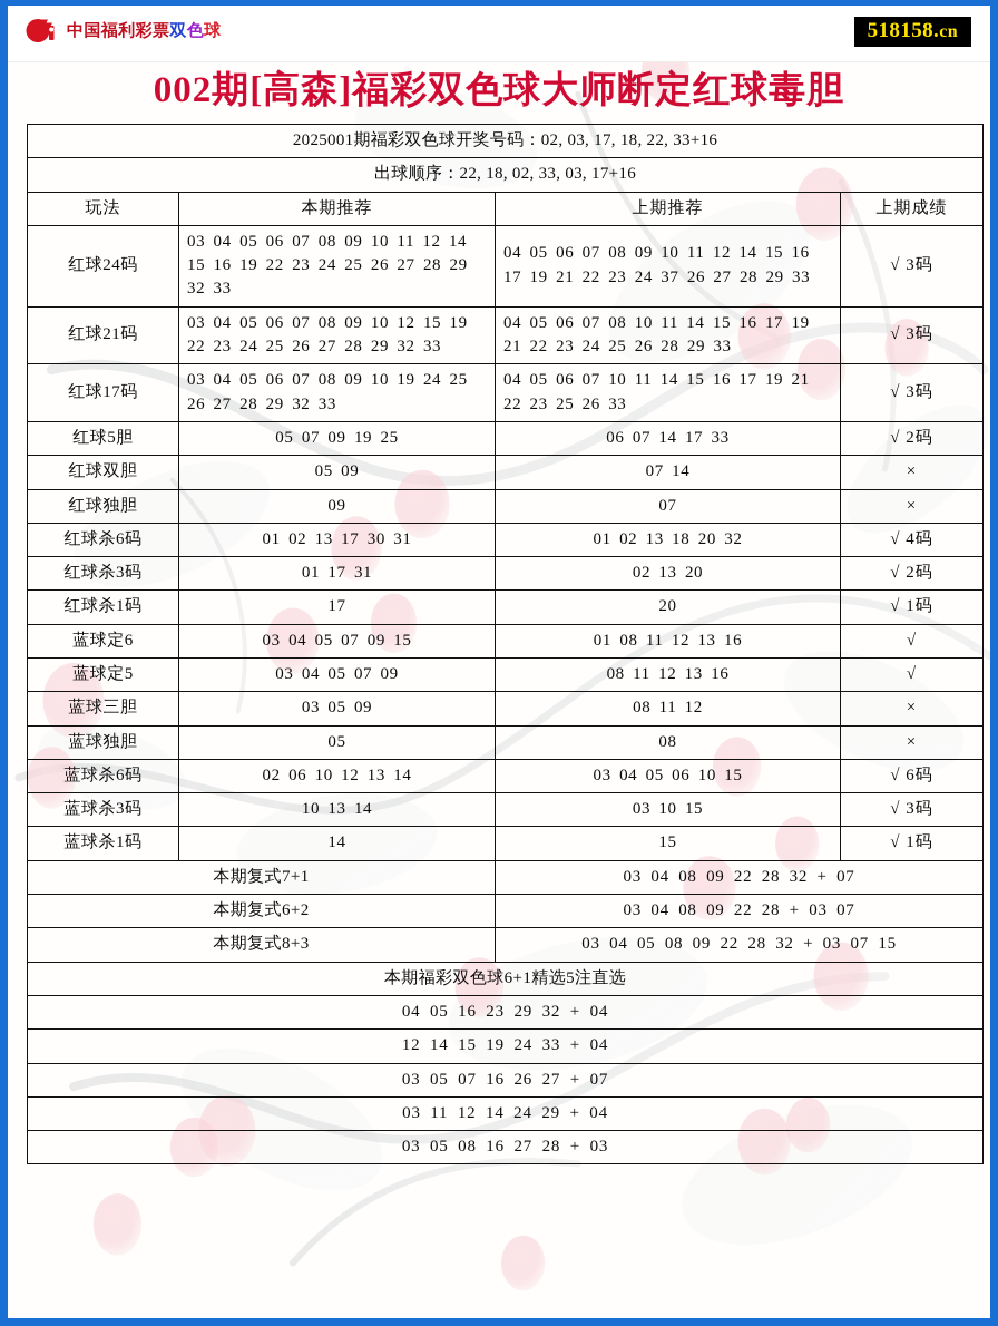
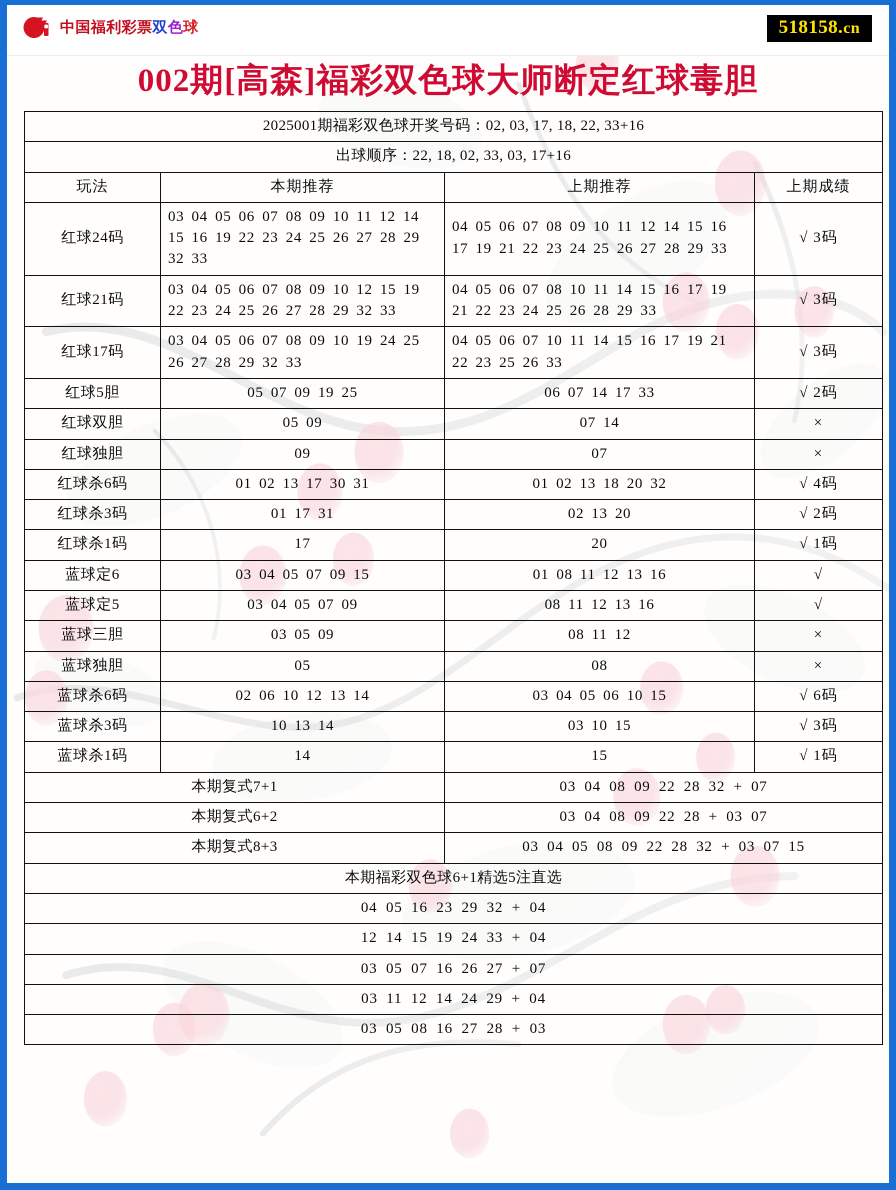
  中国福利彩票双色球
  518158.cn
  002期[高森]福彩双色球大师断定红球毒胆
  2025001期福彩双色球开奖号码：02, 03, 17, 18, 22, 33+16
  出球顺序：22, 18, 02, 33, 03, 17+16
  玩法	本期推荐	上期推荐	上期成绩
- 红球24码	03 04 05 06 07 08 09 10 11 12 14 15 16 19 22 23 24 25 26 27 28 29 32 33	04 05 06 07 08 09 10 11 12 14 15 16 17 19 21 22 23 24 37 26 27 28 29 33	√ 3码
+ 红球24码	03 04 05 06 07 08 09 10 11 12 14 15 16 19 22 23 24 25 26 27 28 29 32 33	04 05 06 07 08 09 10 11 12 14 15 16 17 19 21 22 23 24 25 26 27 28 29 33	√ 3码
  红球21码	03 04 05 06 07 08 09 10 12 15 19 22 23 24 25 26 27 28 29 32 33	04 05 06 07 08 10 11 14 15 16 17 19 21 22 23 24 25 26 28 29 33	√ 3码
  红球17码	03 04 05 06 07 08 09 10 19 24 25 26 27 28 29 32 33	04 05 06 07 10 11 14 15 16 17 19 21 22 23 25 26 33	√ 3码
  红球5胆	05 07 09 19 25	06 07 14 17 33	√ 2码
  红球双胆	05 09	07 14	×
  红球独胆	09	07	×
  红球杀6码	01 02 13 17 30 31	01 02 13 18 20 32	√ 4码
  红球杀3码	01 17 31	02 13 20	√ 2码
  红球杀1码	17	20	√ 1码
  蓝球定6	03 04 05 07 09 15	01 08 11 12 13 16	√
  蓝球定5	03 04 05 07 09	08 11 12 13 16	√
  蓝球三胆	03 05 09	08 11 12	×
  蓝球独胆	05	08	×
  蓝球杀6码	02 06 10 12 13 14	03 04 05 06 10 15	√ 6码
  蓝球杀3码	10 13 14	03 10 15	√ 3码
  蓝球杀1码	14	15	√ 1码
  本期复式7+1	03 04 08 09 22 28 32 + 07
  本期复式6+2	03 04 08 09 22 28 + 03 07
  本期复式8+3	03 04 05 08 09 22 28 32 + 03 07 15
  本期福彩双色球6+1精选5注直选
  04 05 16 23 29 32 + 04
  12 14 15 19 24 33 + 04
  03 05 07 16 26 27 + 07
  03 11 12 14 24 29 + 04
  03 05 08 16 27 28 + 03
